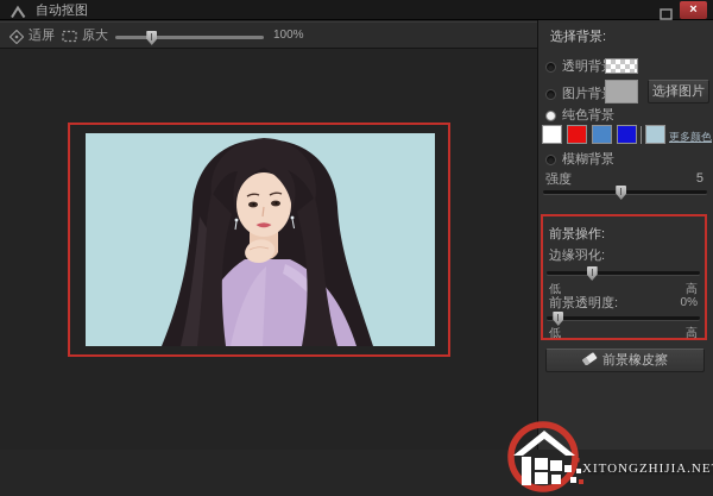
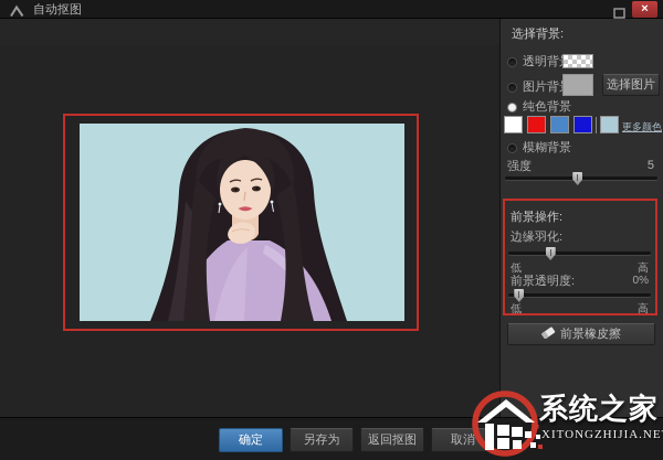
  自动抠图
  ×
- 适屏
- 原大
- 100%
  选择背景:
  透明背
  图片背
  选择图片
  纯色背景
  更多颜色
  模糊背景
  强度
  5
  前景操作:
  边缘羽化:
  低
  高
  前景透明度:
  0%
  低
  高
  前景橡皮擦
+ 确定
+ 另存为
+ 返回抠图
+ 取消
+ 系统之家
  XITONGZHIJIA.NE
